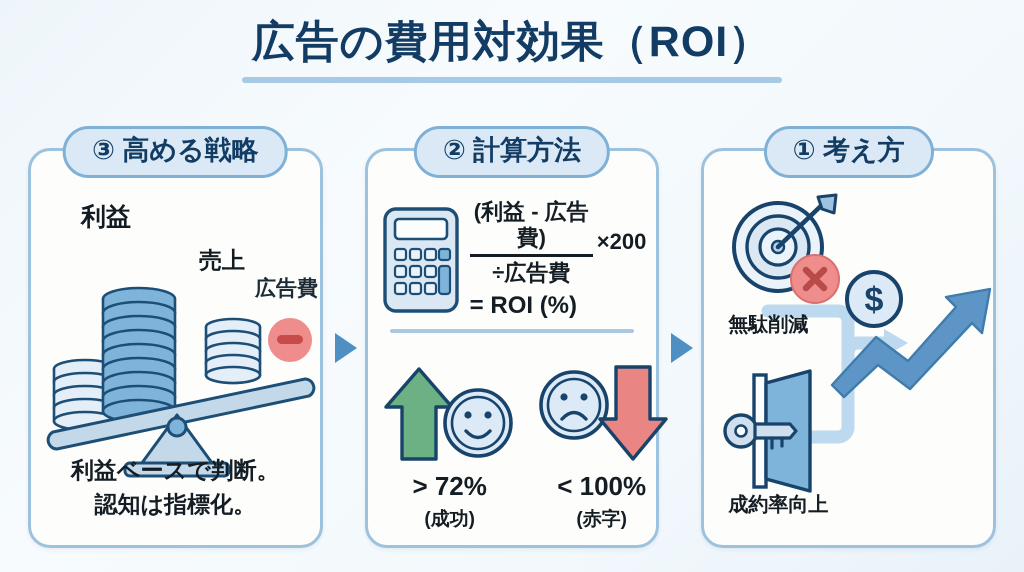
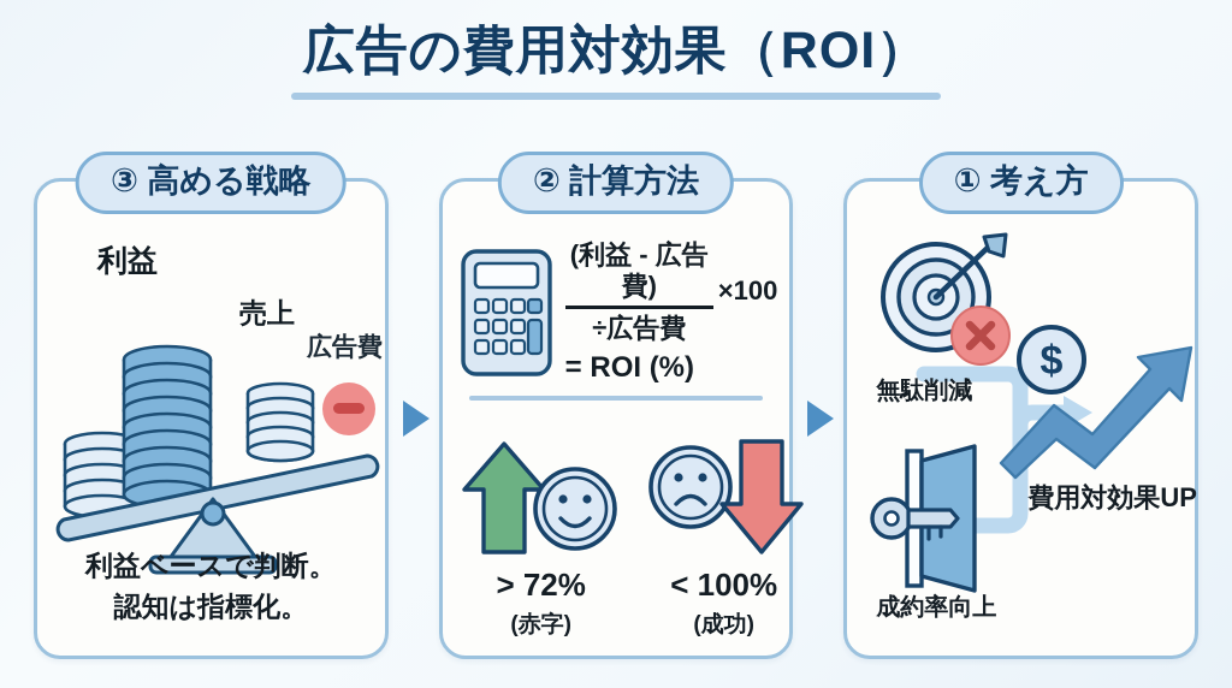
  広告の費用対効果（ROI）
  ③ 高める戦略
  利益
  売上
  広告費
  利益ベースで判断。
  認知は指標化。
  ② 計算方法
  (利益 - 広告費)
  ÷広告費
- ×200
+ ×100
  = ROI (%)
  > 72%
- (成功)
+ (赤字)
  < 100%
- (赤字)
+ (成功)
  ① 考え方
  無駄削減
  成約率向上
  $
+ 費用対効果UP
